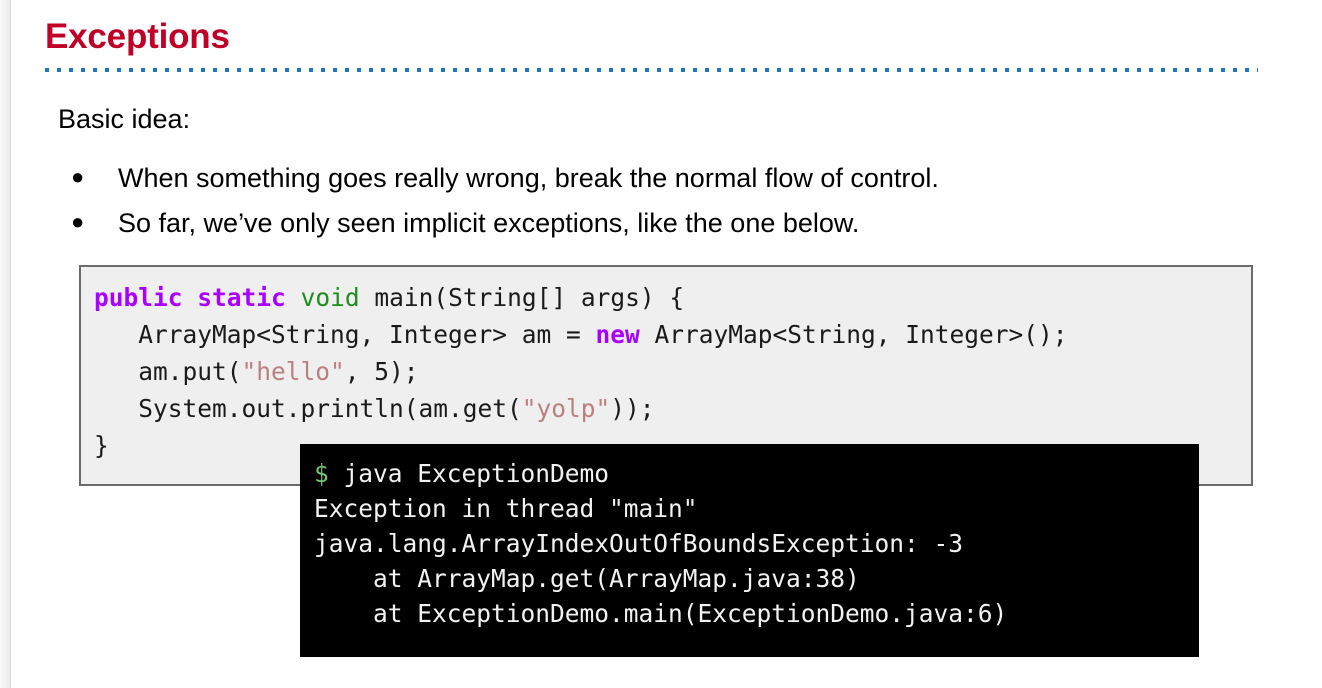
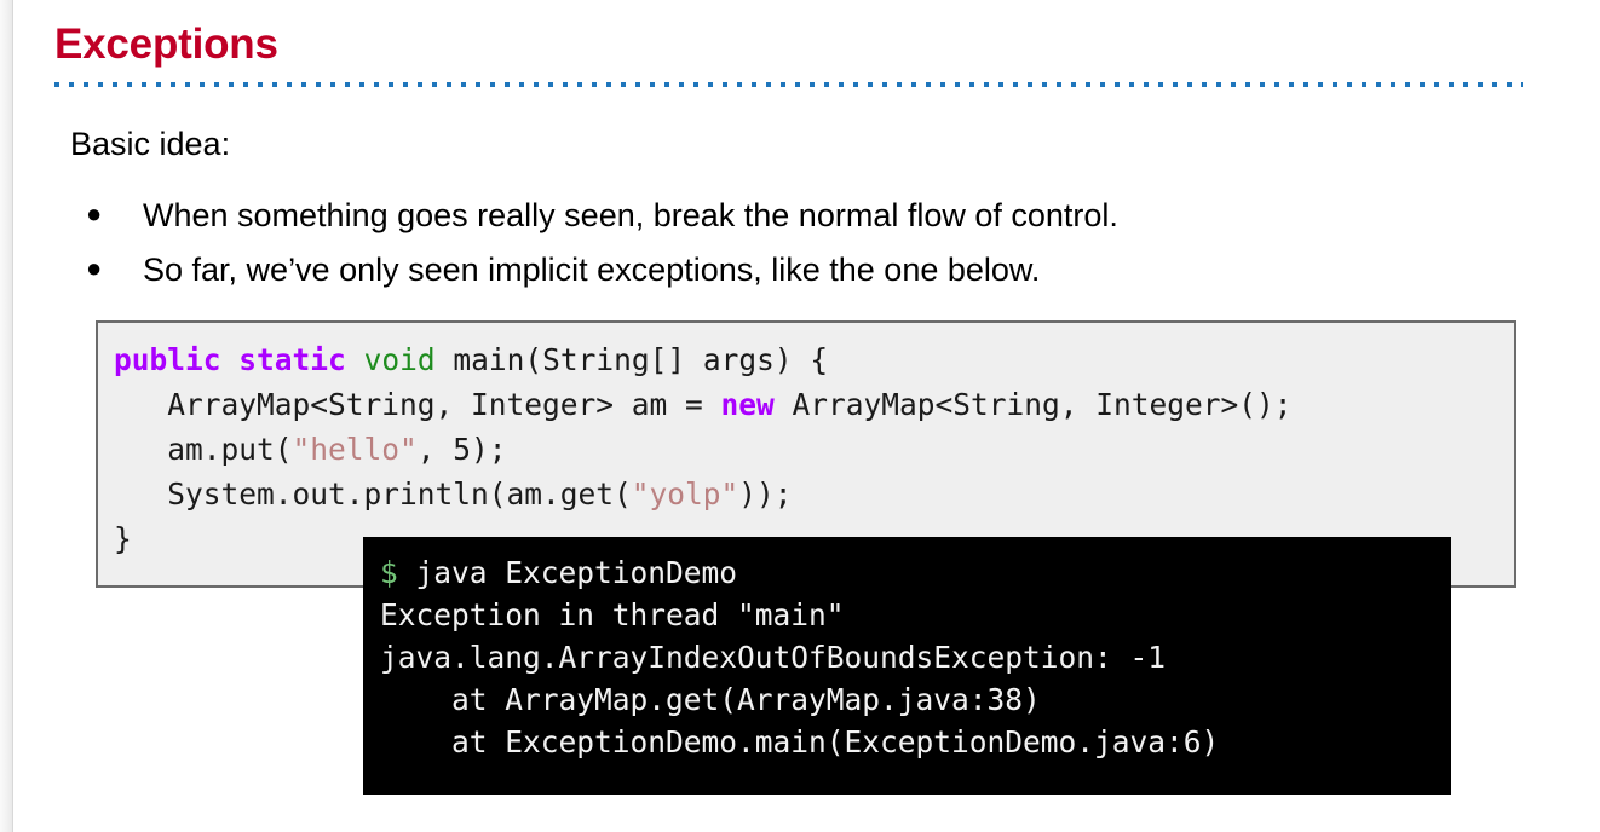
  Exceptions
  Basic idea:
  ●
- When something goes really wrong, break the normal flow of control.
+ When something goes really seen, break the normal flow of control.
  ●
  So far, we’ve only seen implicit exceptions, like the one below.
  public static void main(String[] args) { ArrayMap<String, Integer> am = new ArrayMap<String, Integer>(); am.put("hello", 5); System.out.println(am.get("yolp")); }
- $ java ExceptionDemo Exception in thread "main" java.lang.ArrayIndexOutOfBoundsException: -3 at ArrayMap.get(ArrayMap.java:38) at ExceptionDemo.main(ExceptionDemo.java:6)
+ $ java ExceptionDemo Exception in thread "main" java.lang.ArrayIndexOutOfBoundsException: -1 at ArrayMap.get(ArrayMap.java:38) at ExceptionDemo.main(ExceptionDemo.java:6)
